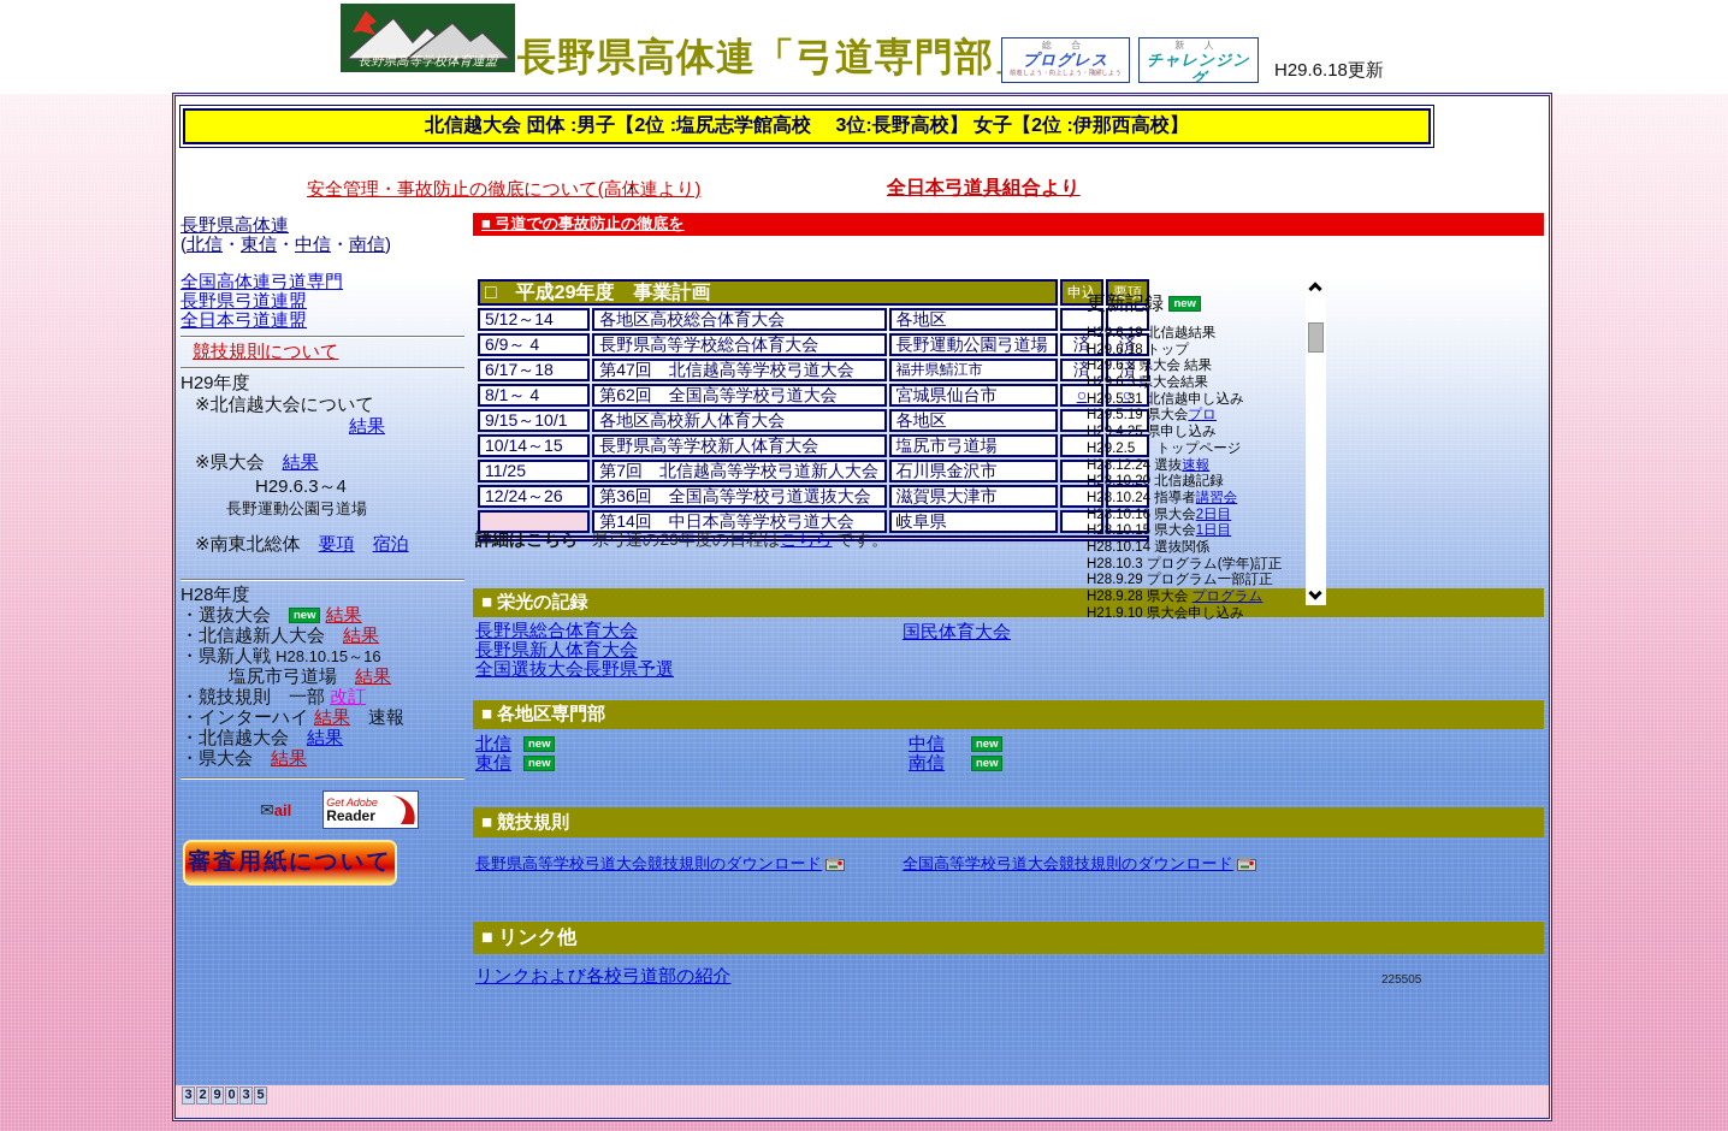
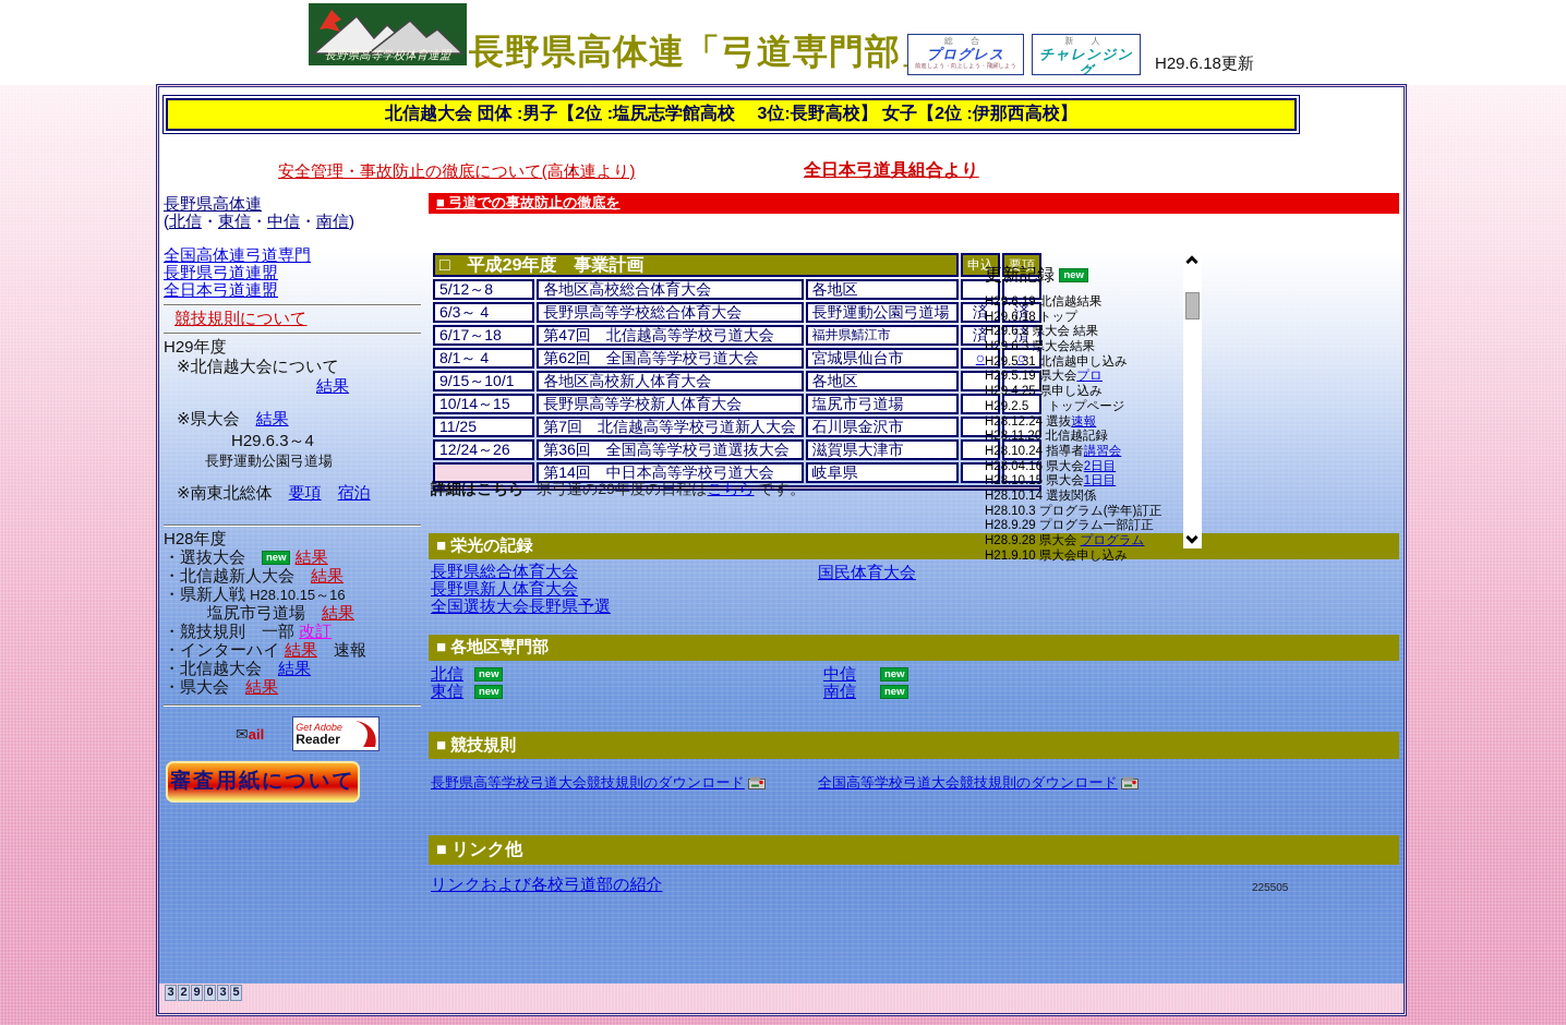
  長野県高等学校体育連盟
  長野県高体連「弓道専門部
  総 合
  プログレス
  新 人
  チャレンジング
  H29.6.18更新
  北信越大会 団体 :男子【2位 :塩尻志学館高校 3位:長野高校】 女子【2位 :伊那西高校】
  安全管理・事故防止の徹底について(高体連より)
  ・
  全日本弓道具組合より
  ■ 弓道での事故防止の徹底を
  長野県高体連
  (北信・東信・中信・南信)
  全国高体連弓道専門
  長野県弓道連盟
  全日本弓道連盟
  競技規則について
  H29年度
  ※北信越大会について
  結果
  ※県大会 結果
  H29.6.3～4
  長野運動公園弓道場
  ※南東北総体 要項 宿泊
  H28年度
  ・選抜大会 new 結果
  ・北信越新人大会 結果
  ・県新人戦 H28.10.15～16
  塩尻市弓道場 結果
  ・競技規則 一部 改訂
  ・インターハイ 結果 速報
  ・北信越大会 結果
  ・県大会 結果
  ✉ail
  Get Adobe
  Reader
  審査用紙について
  □ 平成29年度 事業計画	申込	要項
- 5/12～14	各地区高校総合体育大会	各地区
+ 5/12～8	各地区高校総合体育大会	各地区
- 6/9～ 4	長野県高等学校総合体育大会	長野運動公園弓道場	済	済
+ 6/3～ 4	長野県高等学校総合体育大会	長野運動公園弓道場	済	済
  6/17～18	第47回 北信越高等学校弓道大会	福井県鯖江市	済	済
  8/1～ 4	第62回 全国高等学校弓道大会	宮城県仙台市	○	○
  9/15～10/1	各地区高校新人体育大会	各地区
  10/14～15	長野県高等学校新人体育大会	塩尻市弓道場
  11/25	第7回 北信越高等学校弓道新人大会	石川県金沢市
  12/24～26	第36回 全国高等学校弓道選抜大会	滋賀県大津市
  	第14回 中日本高等学校弓道大会	岐阜県
  詳細はこちら
  県弓連の29年度の日程はこちら です。
  ■ 栄光の記録
  長野県総合体育大会
  長野県新人体育大会
  全国選抜大会長野県予選
  国民体育大会
  ■ 各地区専門部
  北信 new
  東信 new
  中信 new
  南信 new
  ■ 競技規則
  長野県高等学校弓道大会競技規則のダウンロード
  全国高等学校弓道大会競技規則のダウンロード
  ■ リンク他
  リンクおよび各校弓道部の紹介
  225505
  更新記録 new
  H29.6.19 北信越結果
  H29.6.18 トップ
  H29.6.3 県大会 結果
  H29.6.3 県大会結果
  H29.5.31 北信越申し込み
  H29.5.19 県大会プロ
  H29.4.25 県申し込み
  H29.2.5 トップページ
  H28.12.24 選抜速報
- H28.10.20 北信越記録
+ H28.11.20 北信越記録
  H28.10.24 指導者講習会
- H28.10.16 県大会2日目
+ H28.04.16 県大会2日目
  H28.10.15 県大会1日目
  H28.10.14 選抜関係
  H28.10.3 プログラム(学年)訂正
  H28.9.29 プログラム一部訂正
  H28.9.28 県大会 プログラム
  H21.9.10 県大会申し込み
  3
  2
  9
  0
  3
  5
